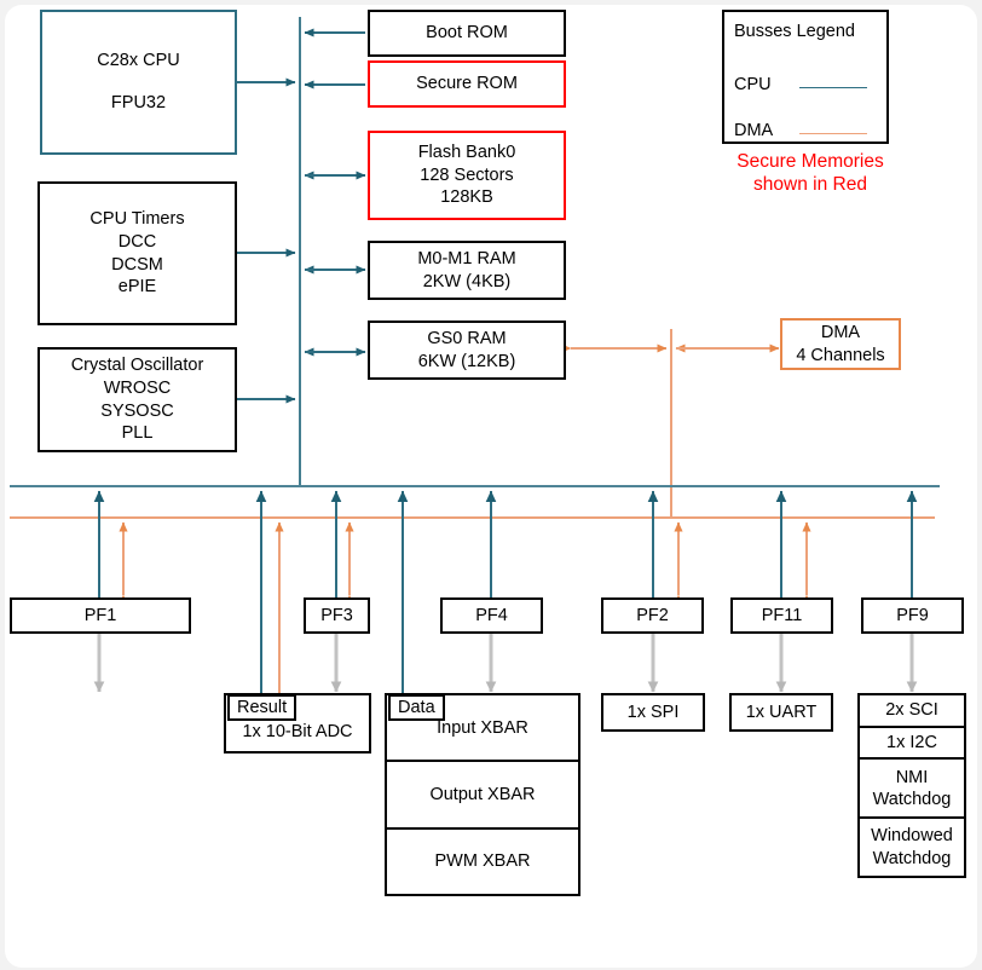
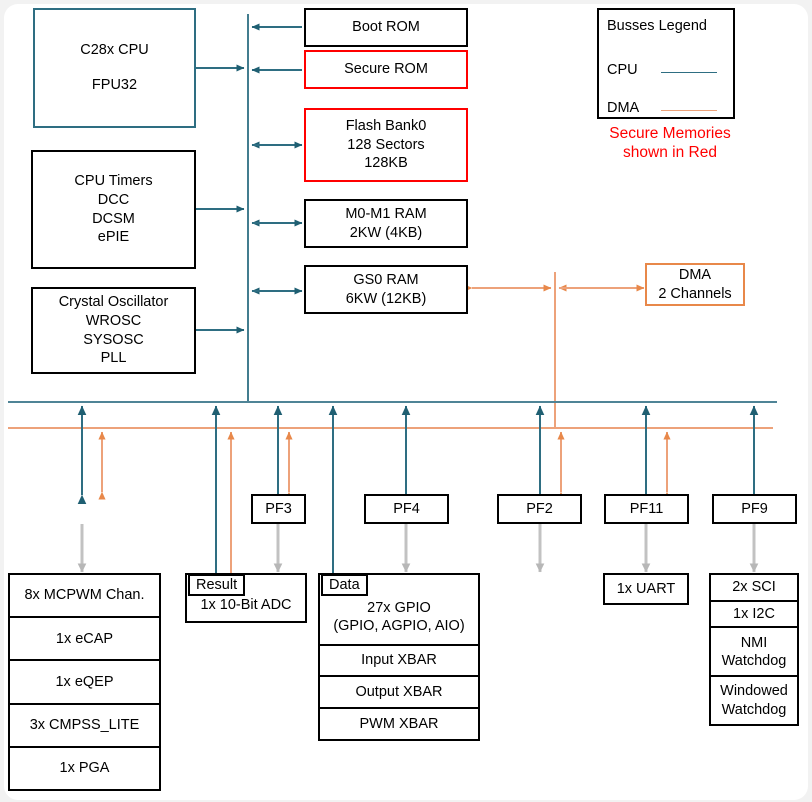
  C28x CPU
  FPU32
  CPU Timers
  DCC
  DCSM
  ePIE
  Crystal Oscillator
  WROSC
  SYSOSC
  PLL
  Boot ROM
  Secure ROM
  Flash Bank0
  128 Sectors
  128KB
  M0-M1 RAM
  2KW (4KB)
  GS0 RAM
  6KW (12KB)
  DMA
- 4 Channels
+ 2 Channels
  Busses Legend
  CPU
  DMA
  Secure Memories
  shown in Red
- PF1
  PF3
  PF4
  PF2
  PF11
  PF9
+ 8x MCPWM Chan.
+ 1x eCAP
+ 1x eQEP
+ 3x CMPSS_LITE
+ 1x PGA
  1x 10-Bit ADC
  Result
+ 27x GPIO
+ (GPIO, AGPIO, AIO)
  Input XBAR
  Output XBAR
  PWM XBAR
  Data
- 1x SPI
  1x UART
  2x SCI
  1x I2C
  NMI
  Watchdog
  Windowed
  Watchdog
